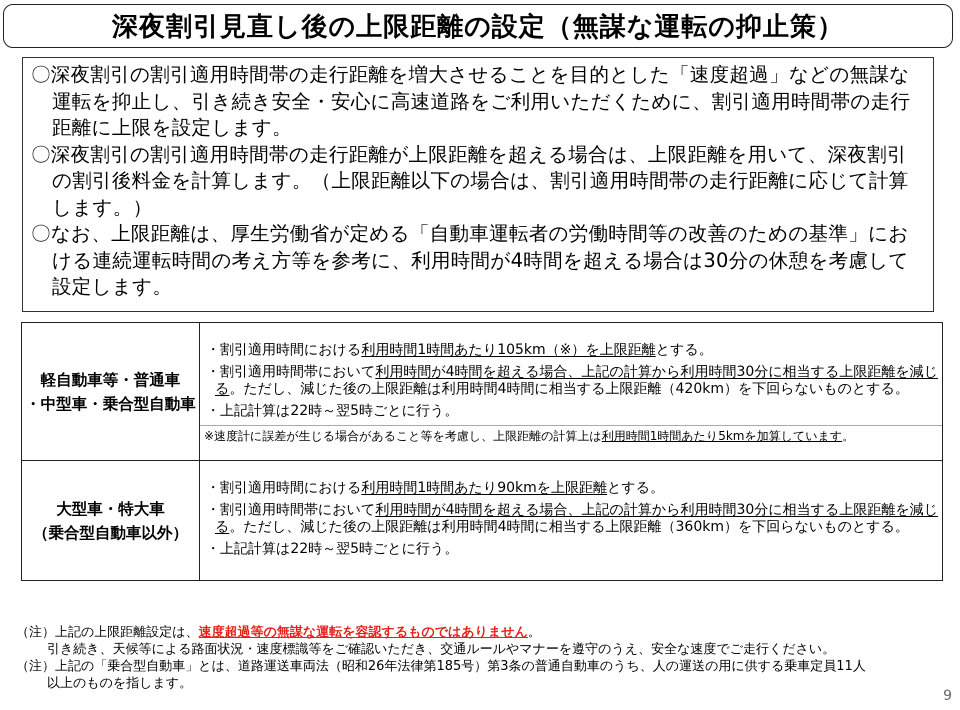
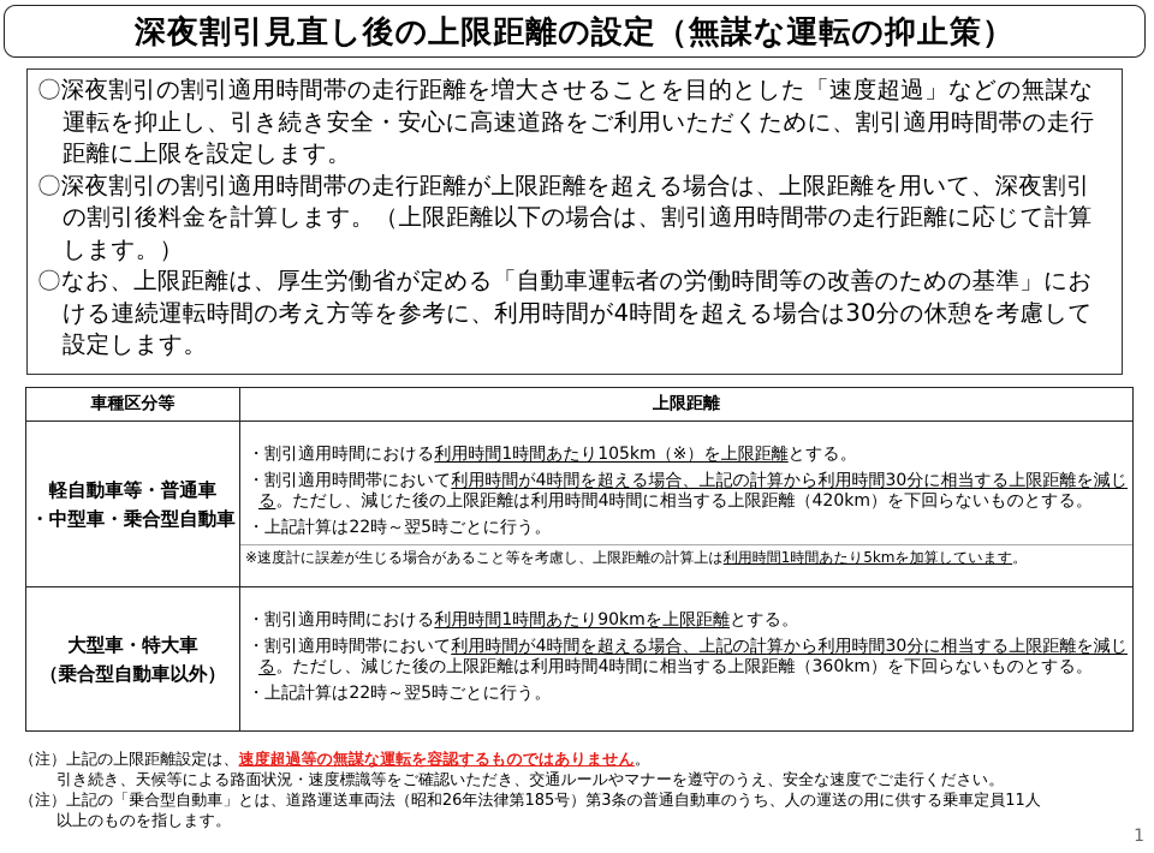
  深夜割引見直し後の上限距離の設定（無謀な運転の抑止策）
  〇深夜割引の割引適用時間帯の走行距離を増大させることを目的とした「速度超過」などの無謀な運転を抑止し、引き続き安全・安心に高速道路をご利用いただくために、割引適用時間帯の走行距離に上限を設定します。
  〇深夜割引の割引適用時間帯の走行距離が上限距離を超える場合は、上限距離を用いて、深夜割引の割引後料金を計算します。（上限距離以下の場合は、割引適用時間帯の走行距離に応じて計算します。）
  〇なお、上限距離は、厚生労働省が定める「自動車運転者の労働時間等の改善のための基準」における連続運転時間の考え方等を参考に、利用時間が4時間を超える場合は30分の休憩を考慮して設定します。
+ 車種区分等	上限距離
  軽自動車等・普通車 ・中型車・乗合型自動車	・割引適用時間における利用時間1時間あたり105km（※）を上限距離とする。 ・割引適用時間帯において利用時間が4時間を超える場合、上記の計算から利用時間30分に相当する上限距離を減じる。ただし、減じた後の上限距離は利用時間4時間に相当する上限距離（420km）を下回らないものとする。 ・上記計算は22時～翌5時ごとに行う。 ※速度計に誤差が生じる場合があること等を考慮し、上限距離の計算上は利用時間1時間あたり5kmを加算しています。
  大型車・特大車 （乗合型自動車以外）	・割引適用時間における利用時間1時間あたり90kmを上限距離とする。 ・割引適用時間帯において利用時間が4時間を超える場合、上記の計算から利用時間30分に相当する上限距離を減じる。ただし、減じた後の上限距離は利用時間4時間に相当する上限距離（360km）を下回らないものとする。 ・上記計算は22時～翌5時ごとに行う。
  （注）上記の上限距離設定は、速度超過等の無謀な運転を容認するものではありません。
  引き続き、天候等による路面状況・速度標識等をご確認いただき、交通ルールやマナーを遵守のうえ、安全な速度でご走行ください。
  （注）上記の「乗合型自動車」とは、道路運送車両法（昭和26年法律第185号）第3条の普通自動車のうち、人の運送の用に供する乗車定員11人
  以上のものを指します。
- 9
+ 1
